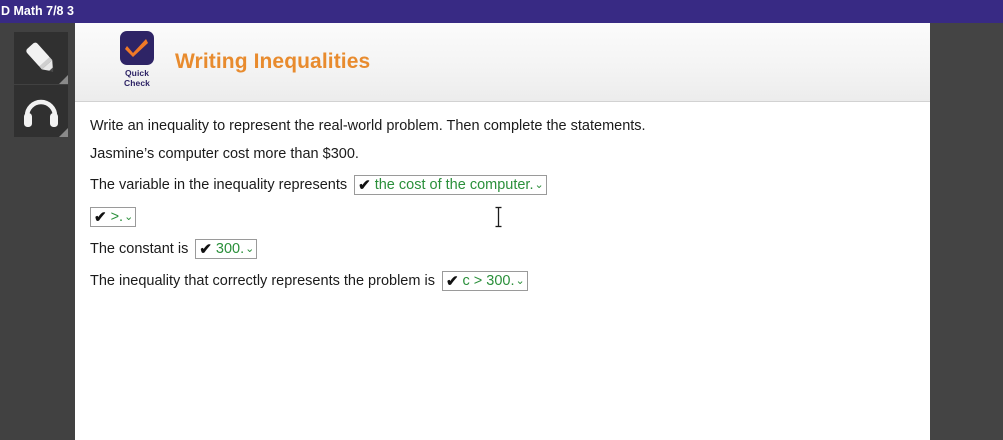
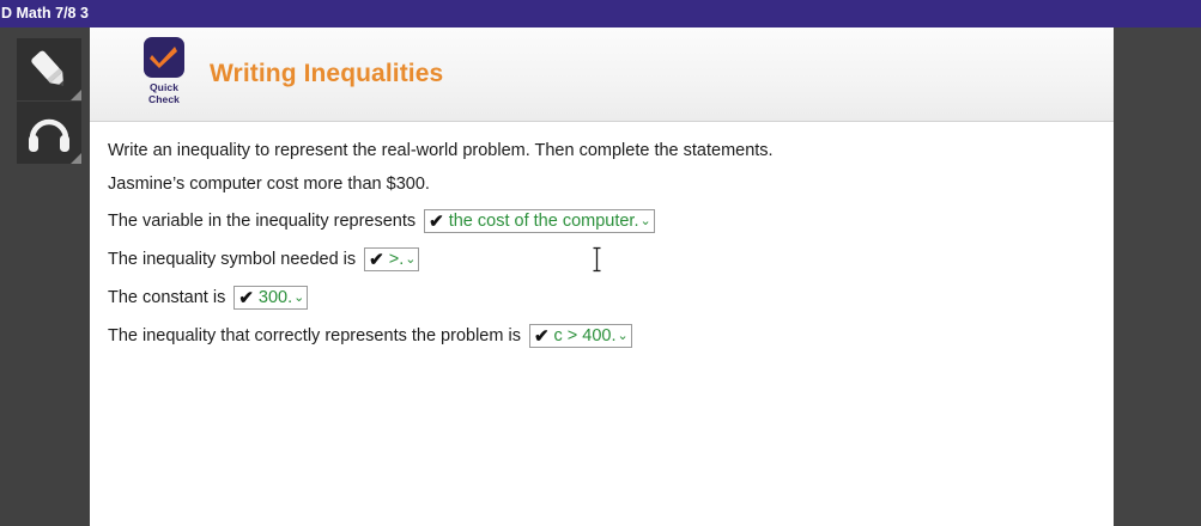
  D Math 7/8 3
  Quick
  Check
  Writing Inequalities
  Write an inequality to represent the real-world problem. Then complete the statements.
  Jasmine’s computer cost more than $300.
  The variable in the inequality represents
  ✔
  the cost of the computer.
  ⌄
+ The inequality symbol needed is
  ✔
  >.
  ⌄
  The constant is
  ✔
  300.
  ⌄
  The inequality that correctly represents the problem is
  ✔
- c > 300.
+ c > 400.
  ⌄
